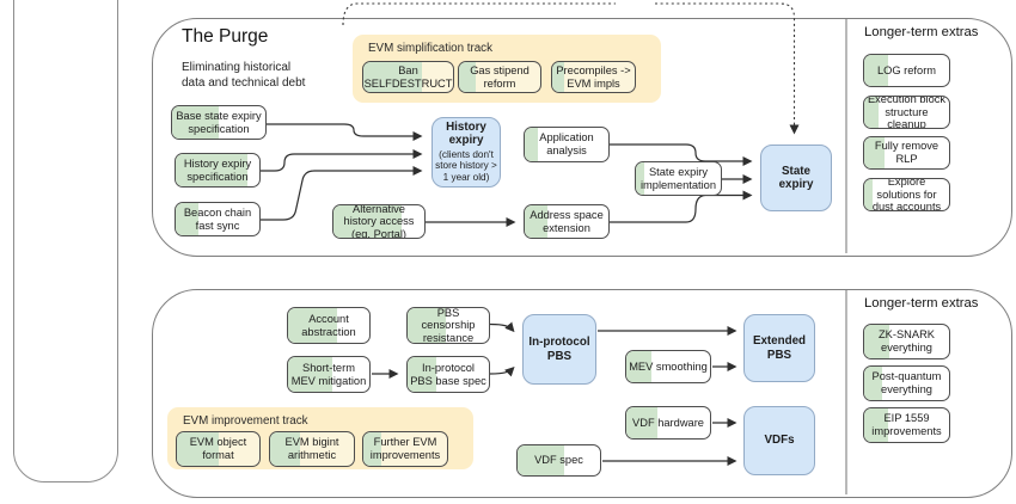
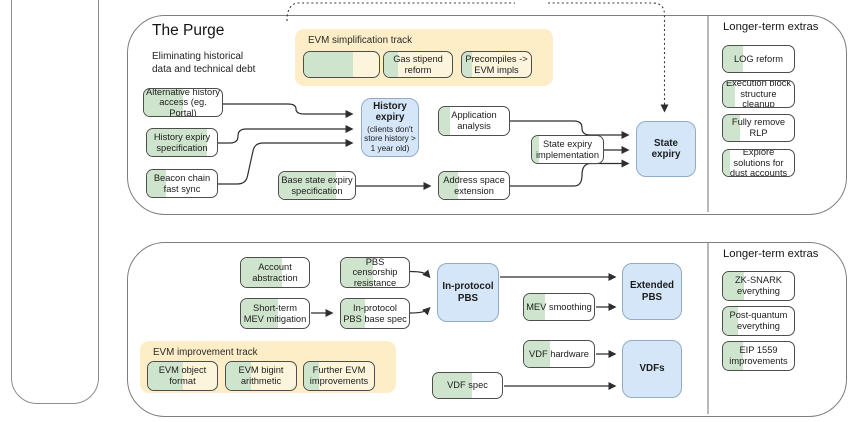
  EVM simplification track
  EVM improvement track
  The Purge
  Eliminating historical data and technical debt
  Longer-term extras
  Longer-term extras
- Ban SELFDESTRUCT
  Gas stipend reform
  Precompiles -> EVM impls
- Base state expiry specification
+ Alternative history access (eg. Portal)
  History expiry specification
  Beacon chain fast sync
- Alternative history access (eg. Portal)
+ Base state expiry specification
  Application analysis
  State expiry implementation
  Address space extension
  History expiry
  (clients don't store history > 1 year old)
  State expiry
  LOG reform
  Execution block structure cleanup
  Fully remove RLP
  Explore solutions for dust accounts
  Account abstraction
  PBS censorship resistance
  Short-term MEV mitigation
  In-protocol PBS base spec
  MEV smoothing
  VDF hardware
  VDF spec
  EVM object format
  EVM bigint arithmetic
  Further EVM improvements
  In-protocol PBS
  Extended PBS
  VDFs
  ZK-SNARK everything
  Post-quantum everything
  EIP 1559 improvements
